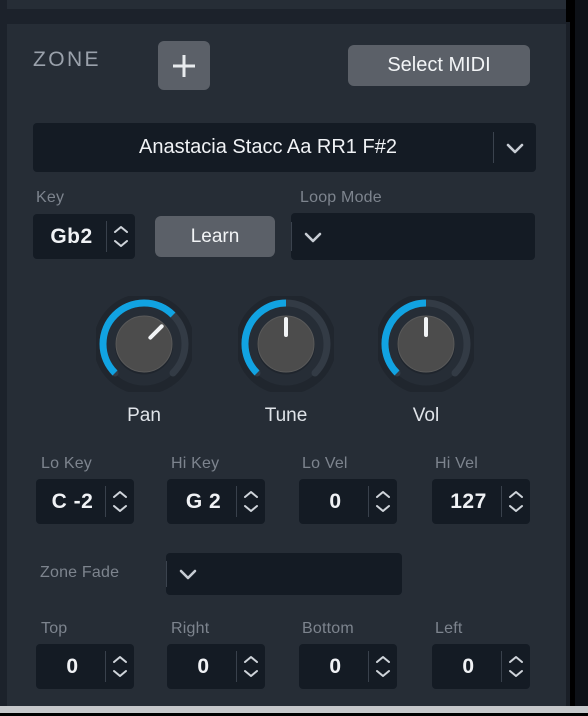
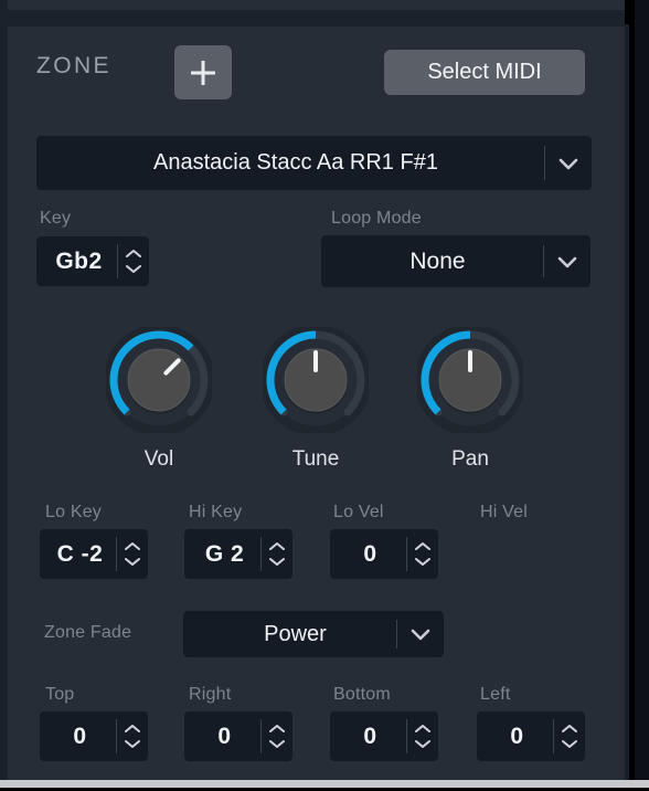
  ZONE
  Select MIDI
- Anastacia Stacc Aa RR1 F#2
+ Anastacia Stacc Aa RR1 F#1
  Key
  Gb2
- Learn
  Loop Mode
+ None
- Pan
+ Vol
  Tune
- Vol
+ Pan
  Lo Key
  C -2
  Hi Key
  G 2
  Lo Vel
  0
  Hi Vel
- 127
  Zone Fade
+ Power
  Top
  0
  Right
  0
  Bottom
  0
  Left
  0
